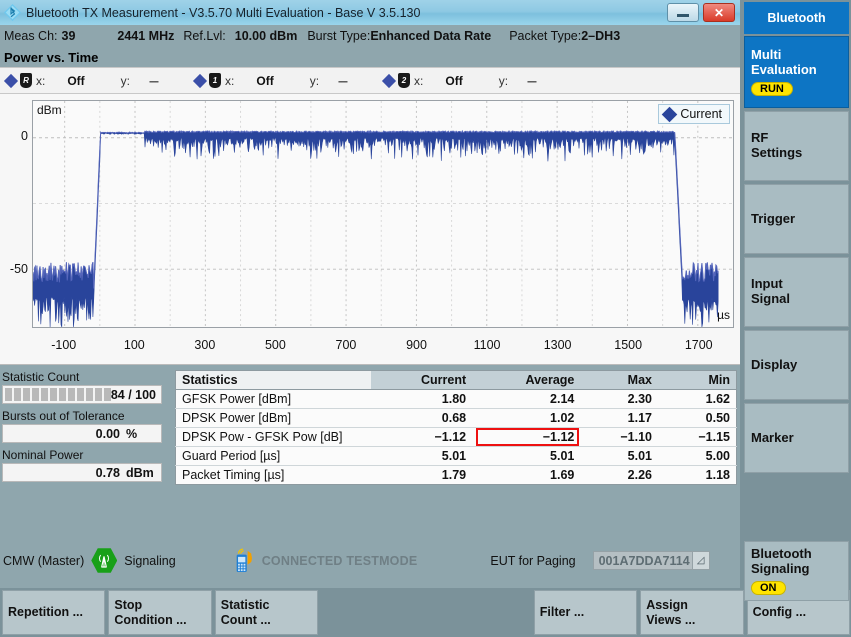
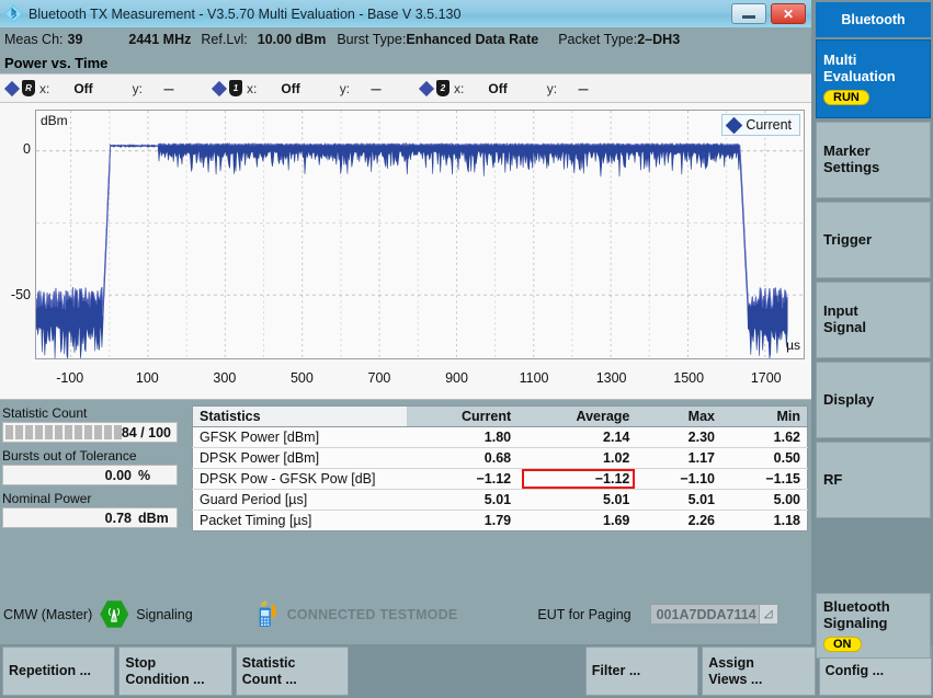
  Bluetooth TX Measurement - V3.5.70 Multi Evaluation - Base V 3.5.130
  ✕
  Meas Ch:
  39
  2441 MHz
  Ref.Lvl:
  10.00 dBm
  Burst Type:
  Enhanced Data Rate
  Packet Type:
  2–DH3
  Power vs. Time
  R
  x:
  Off
  y:
  ---
  1
  x:
  Off
  y:
  ---
  2
  x:
  Off
  y:
  ---
  dBm
  0
  -50
  -100
  100
  300
  500
  700
  900
  1100
  1300
  1500
  1700
  µs
  Current
  Statistic Count
  84 / 100
  Bursts out of Tolerance
  0.00
  %
  Nominal Power
  0.78
  dBm
  Statistics	Current	Average	Max	Min
  GFSK Power [dBm]	1.80	2.14	2.30	1.62
  DPSK Power [dBm]	0.68	1.02	1.17	0.50
  DPSK Pow - GFSK Pow [dB]	−1.12	−1.12	−1.10	−1.15
  Guard Period [µs]	5.01	5.01	5.01	5.00
  Packet Timing [µs]	1.79	1.69	2.26	1.18
  CMW (Master)
  Signaling
  CONNECTED TESTMODE
  EUT for Paging
  001A7DDA7114
  ◿
  Repetition ...
  Stop
  Condition ...
  Statistic
  Count ...
  Filter ...
  Assign
  Views ...
  Config ...
  Bluetooth
  Multi
  Evaluation
  RUN
- RF
+ Marker
  Settings
  Trigger
  Input
  Signal
  Display
- Marker
+ RF
  Bluetooth
  Signaling
  ON
